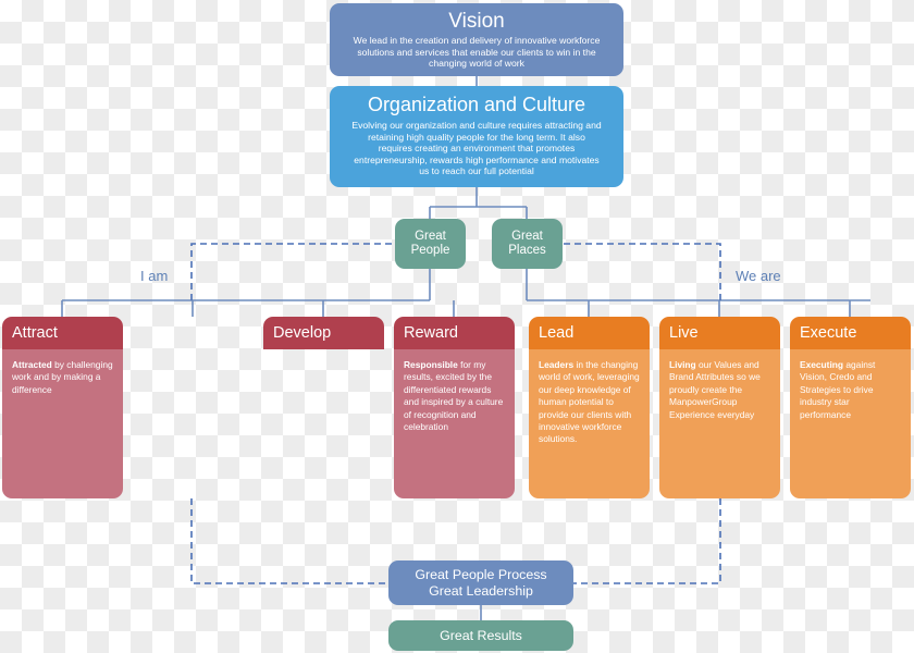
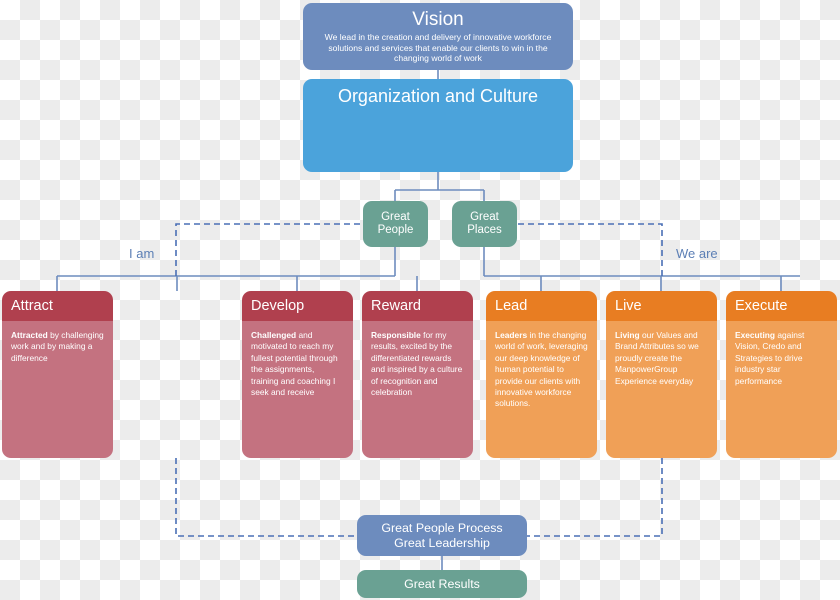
  Vision
  We lead in the creation and delivery of innovative workforce solutions and services that enable our clients to win in the changing world of work
  Organization and Culture
- Evolving our organization and culture requires attracting and retaining high quality people for the long term. It also requires creating an environment that promotes entrepreneurship, rewards high performance and motivates us to reach our full potential
  Great People
  Great Places
  I am
  We are
  Attract
  Attracted by challenging work and by making a difference
  Develop
+ Challenged and motivated to reach my fullest potential through the assignments, training and coaching I seek and receive
  Reward
  Responsible for my results, excited by the differentiated rewards and inspired by a culture of recognition and celebration
  Lead
  Leaders in the changing world of work, leveraging our deep knowledge of human potential to provide our clients with innovative workforce solutions.
  Live
  Living our Values and Brand Attributes so we proudly create the ManpowerGroup Experience everyday
  Execute
  Executing against Vision, Credo and Strategies to drive industry star performance
  Great People Process
  Great Leadership
  Great Results
